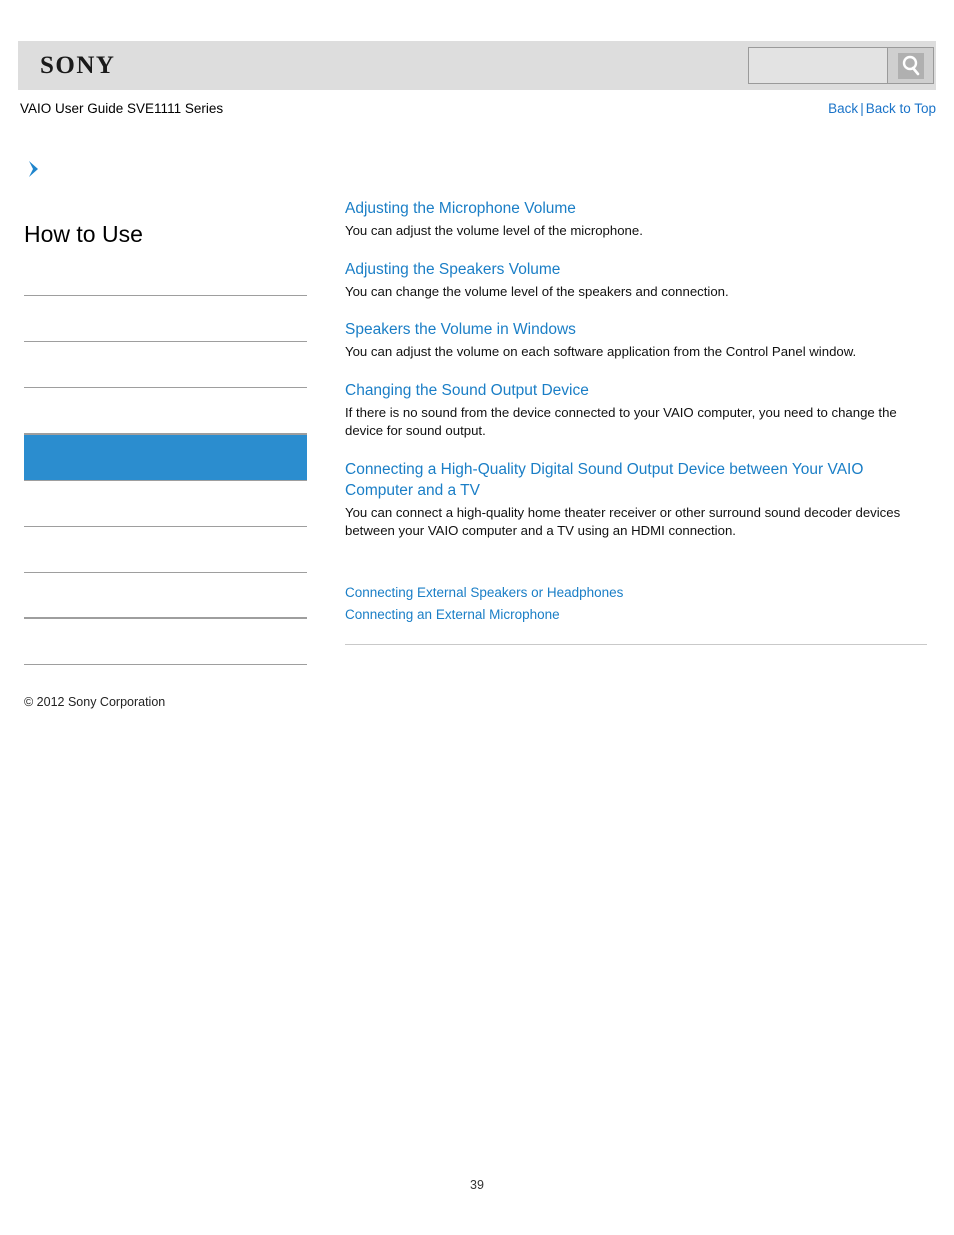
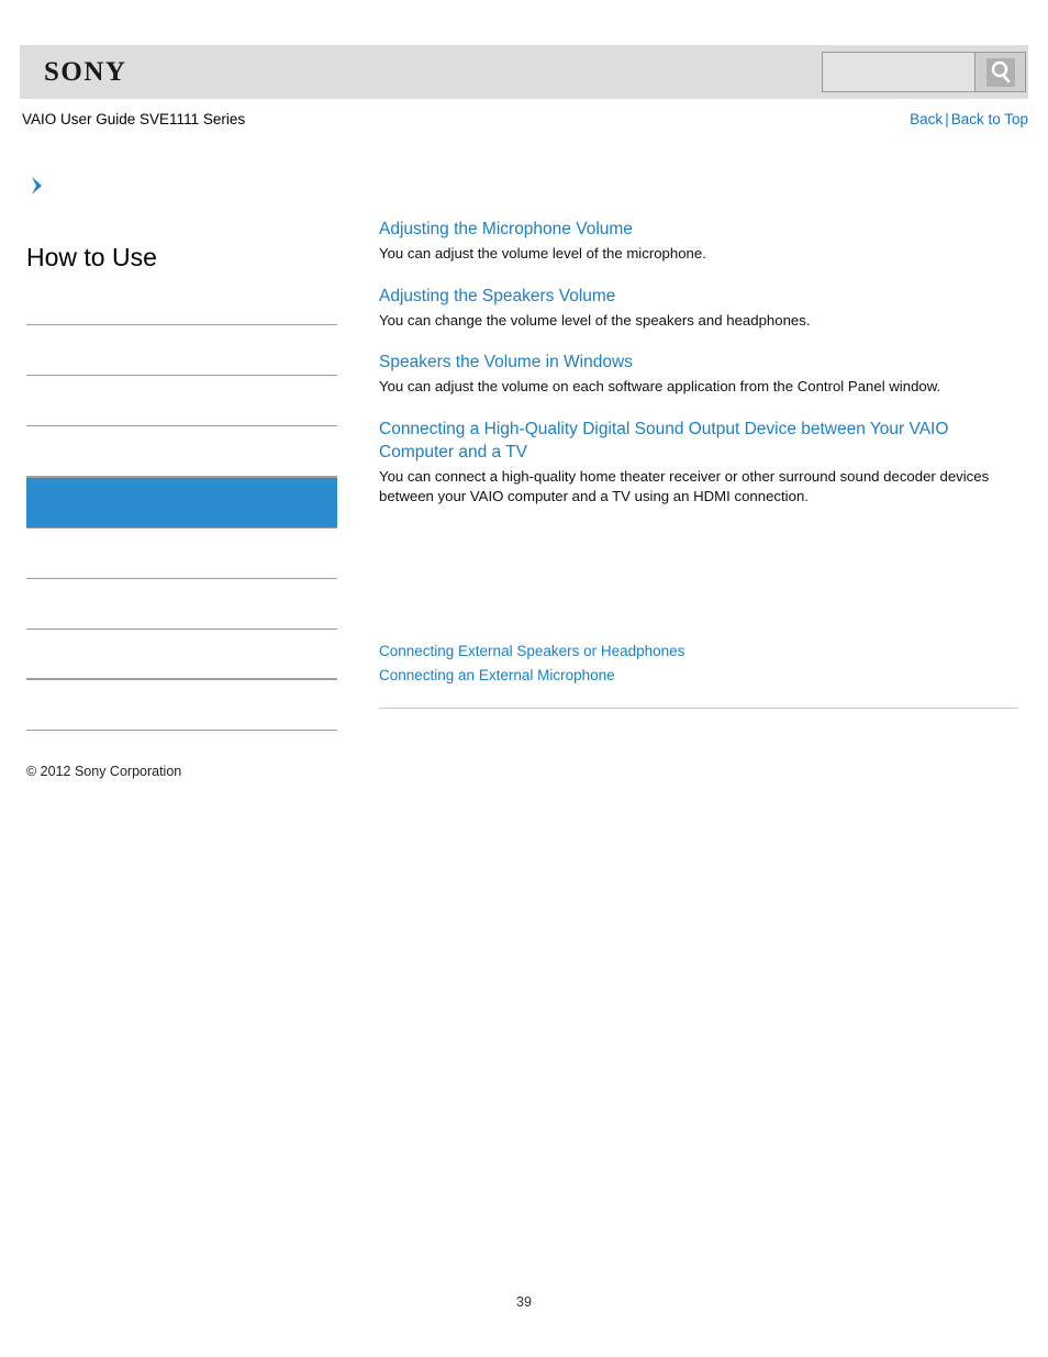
  SONY
  VAIO User Guide SVE1111 Series
  Back | Back to Top
  How to Use
  © 2012 Sony Corporation
  Adjusting the Microphone Volume
  You can adjust the volume level of the microphone.
  Adjusting the Speakers Volume
- You can change the volume level of the speakers and connection.
+ You can change the volume level of the speakers and headphones.
  Speakers the Volume in Windows
  You can adjust the volume on each software application from the Control Panel window.
- Changing the Sound Output Device
- If there is no sound from the device connected to your VAIO computer, you need to change the device for sound output.
  Connecting a High-Quality Digital Sound Output Device between Your VAIO Computer and a TV
  You can connect a high-quality home theater receiver or other surround sound decoder devices between your VAIO computer and a TV using an HDMI connection.
  Connecting External Speakers or Headphones
  Connecting an External Microphone
  39
